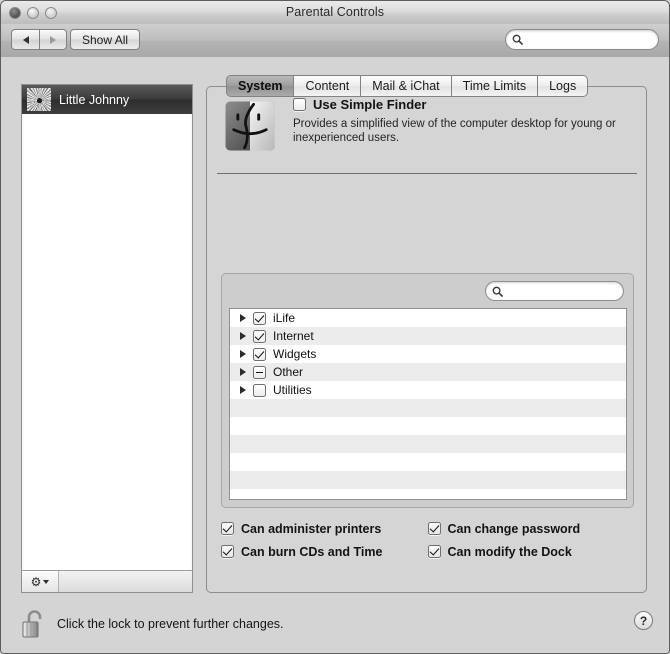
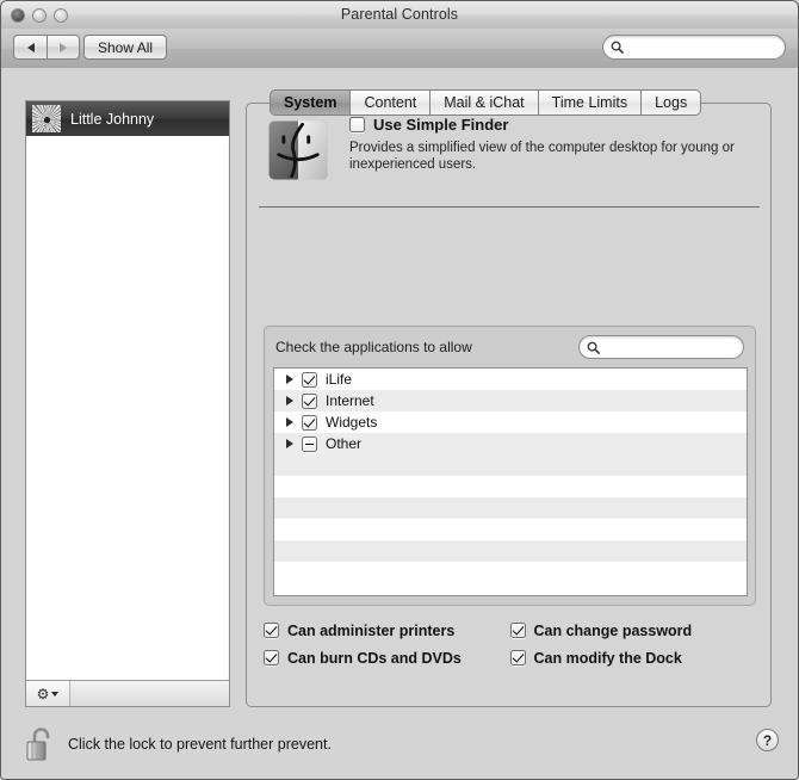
  Parental Controls
  Show All
  Little Johnny
  ⚙
  System
  Content
  Mail & iChat
  Time Limits
  Logs
  Use Simple Finder
  Provides a simplified view of the computer desktop for young or inexperienced users.
+ Check the applications to allow
  iLife
  Internet
  Widgets
  Other
- Utilities
  Can administer printers
  Can change password
- Can burn CDs and Time
+ Can burn CDs and DVDs
  Can modify the Dock
- Click the lock to prevent further changes.
+ Click the lock to prevent further prevent.
  ?
